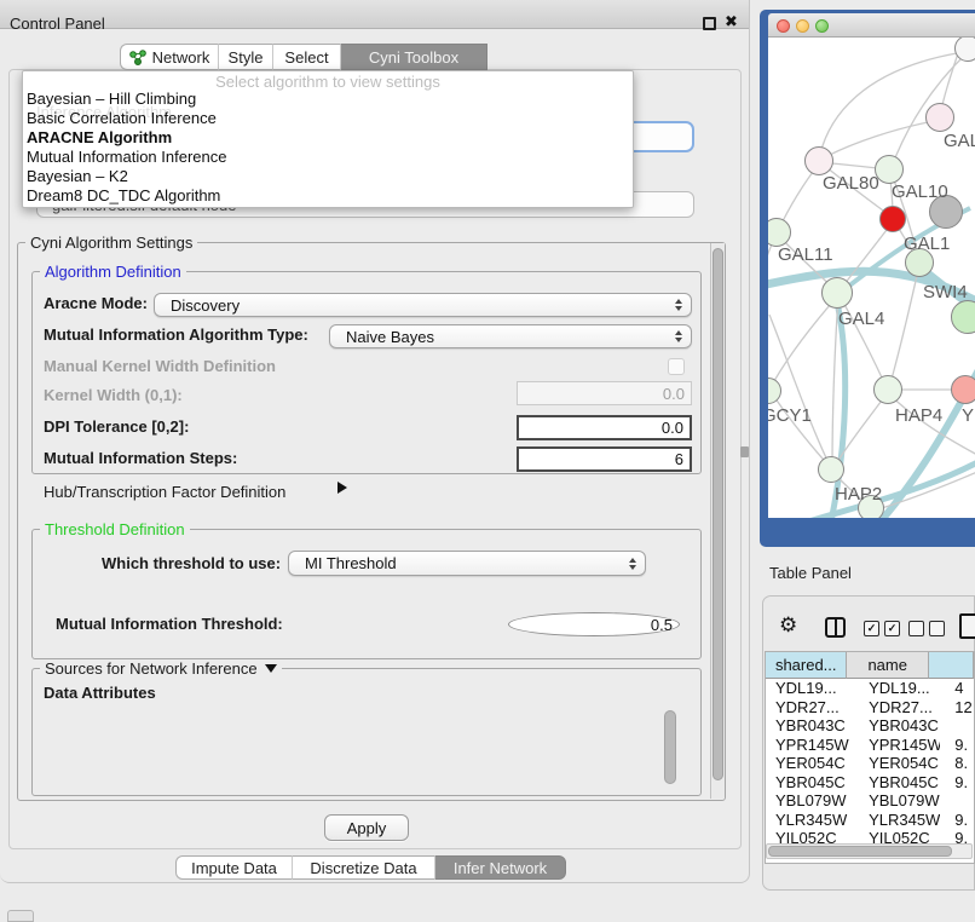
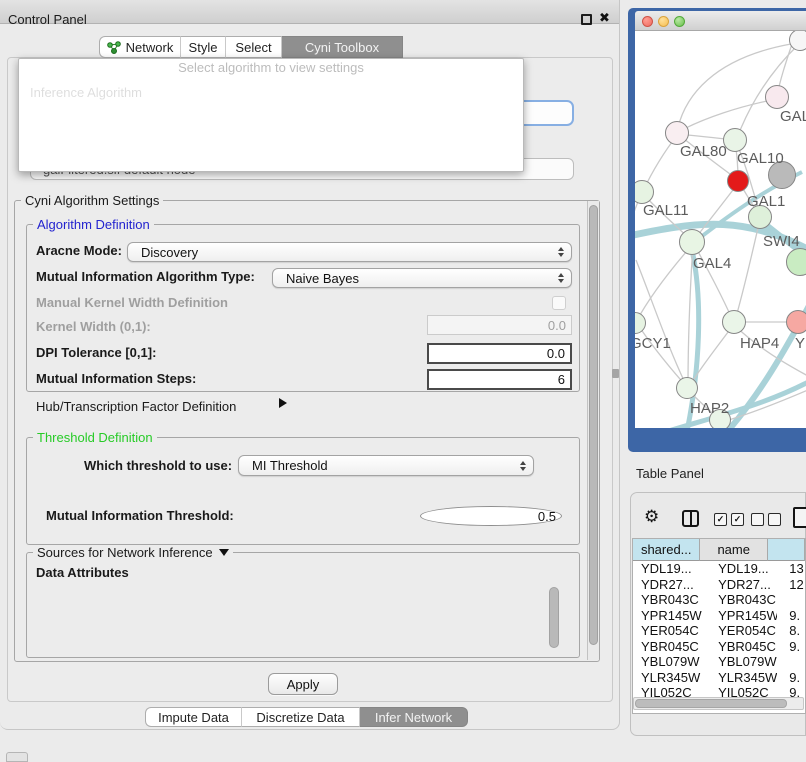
  Control Panel
  ✖
  Network
  Style
  Select
  Cyni Toolbox
  Select algorithm to view settings
- Bayesian – Hill Climbing
- Basic Correlation Inference
- ARACNE Algorithm
- Mutual Information Inference
- Bayesian – K2
- Dream8 DC_TDC Algorithm
  Inference Algorithm
  Cyni Algorithm Settings
  Algorithm Definition
  Aracne Mode:
  Discovery
  Mutual Information Algorithm Type:
  Naive Bayes
  Manual Kernel Width Definition
  Kernel Width (0,1):
  0.0
- DPI Tolerance [0,2]:
+ DPI Tolerance [0,1]:
  0.0
  Mutual Information Steps:
  6
  Hub/Transcription Factor Definition
  Threshold Definition
  Which threshold to use:
  MI Threshold
  Mutual Information Threshold:
  0.5
  Sources for Network Inference
  Data Attributes
  Apply
  Impute Data
  Discretize Data
  Infer Network
  GAL80
  GAL10
  GAL11
  GAL1
  SWI4
  GAL4
  GCY1
  HAP4
  Y
  HAP2
  Table Panel
  ⚙
  ✓
  ✓
  shared...
  name
  YDL19...
  YDL19...
- 4
+ 13
  YDR27...
  YDR27...
  12
  YBR043C
  YBR043C
  YPR145W
  YPR145W
  9.
  YER054C
  YER054C
  8.
  YBR045C
  YBR045C
  9.
  YBL079W
  YBL079W
  YLR345W
  YLR345W
  9.
  YIL052C
  YIL052C
  9.
